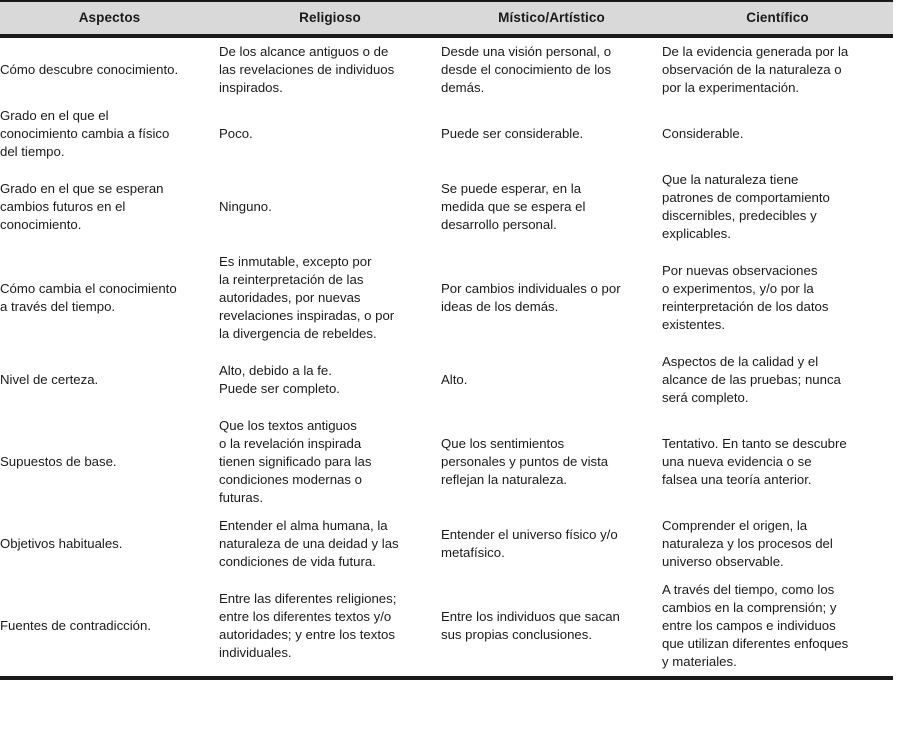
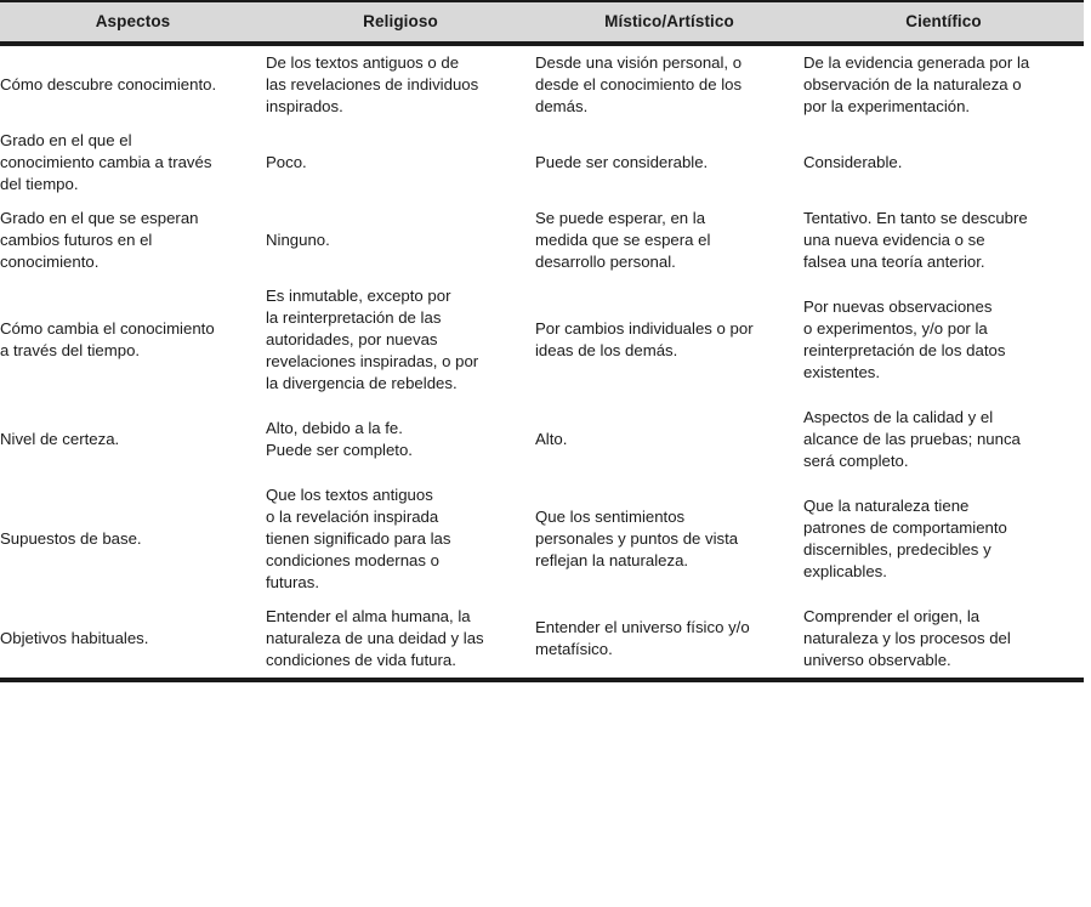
  Aspectos	Religioso	Místico/Artístico	Científico
- Cómo descubre conocimiento.	De los alcance antiguos o de las revelaciones de individuos inspirados.	Desde una visión personal, o desde el conocimiento de los demás.	De la evidencia generada por la observación de la naturaleza o por la experimentación.
+ Cómo descubre conocimiento.	De los textos antiguos o de las revelaciones de individuos inspirados.	Desde una visión personal, o desde el conocimiento de los demás.	De la evidencia generada por la observación de la naturaleza o por la experimentación.
- Grado en el que el conocimiento cambia a físico del tiempo.	Poco.	Puede ser considerable.	Considerable.
+ Grado en el que el conocimiento cambia a través del tiempo.	Poco.	Puede ser considerable.	Considerable.
- Grado en el que se esperan cambios futuros en el conocimiento.	Ninguno.	Se puede esperar, en la medida que se espera el desarrollo personal.	Que la naturaleza tiene patrones de comportamiento discernibles, predecibles y explicables.
+ Grado en el que se esperan cambios futuros en el conocimiento.	Ninguno.	Se puede esperar, en la medida que se espera el desarrollo personal.	Tentativo. En tanto se descubre una nueva evidencia o se falsea una teoría anterior.
  Cómo cambia el conocimiento a través del tiempo.	Es inmutable, excepto por la reinterpretación de las autoridades, por nuevas revelaciones inspiradas, o por la divergencia de rebeldes.	Por cambios individuales o por ideas de los demás.	Por nuevas observaciones o experimentos, y/o por la reinterpretación de los datos existentes.
  Nivel de certeza.	Alto, debido a la fe. Puede ser completo.	Alto.	Aspectos de la calidad y el alcance de las pruebas; nunca será completo.
- Supuestos de base.	Que los textos antiguos o la revelación inspirada tienen significado para las condiciones modernas o futuras.	Que los sentimientos personales y puntos de vista reflejan la naturaleza.	Tentativo. En tanto se descubre una nueva evidencia o se falsea una teoría anterior.
+ Supuestos de base.	Que los textos antiguos o la revelación inspirada tienen significado para las condiciones modernas o futuras.	Que los sentimientos personales y puntos de vista reflejan la naturaleza.	Que la naturaleza tiene patrones de comportamiento discernibles, predecibles y explicables.
  Objetivos habituales.	Entender el alma humana, la naturaleza de una deidad y las condiciones de vida futura.	Entender el universo físico y/o metafísico.	Comprender el origen, la naturaleza y los procesos del universo observable.
- Fuentes de contradicción.	Entre las diferentes religiones; entre los diferentes textos y/o autoridades; y entre los textos individuales.	Entre los individuos que sacan sus propias conclusiones.	A través del tiempo, como los cambios en la comprensión; y entre los campos e individuos que utilizan diferentes enfoques y materiales.
